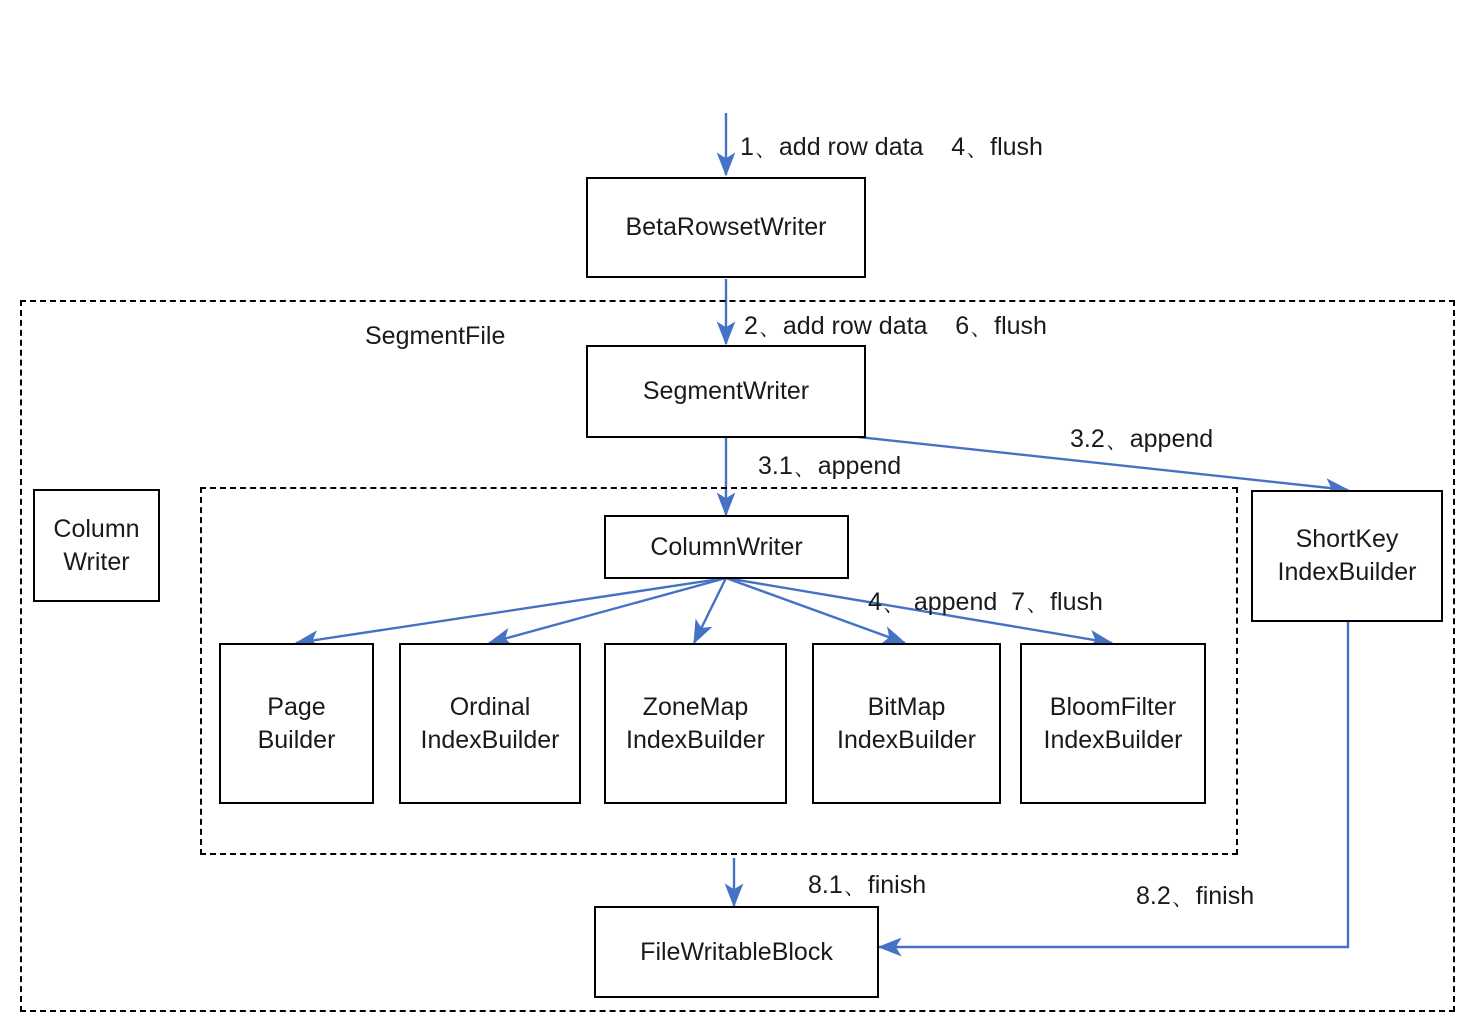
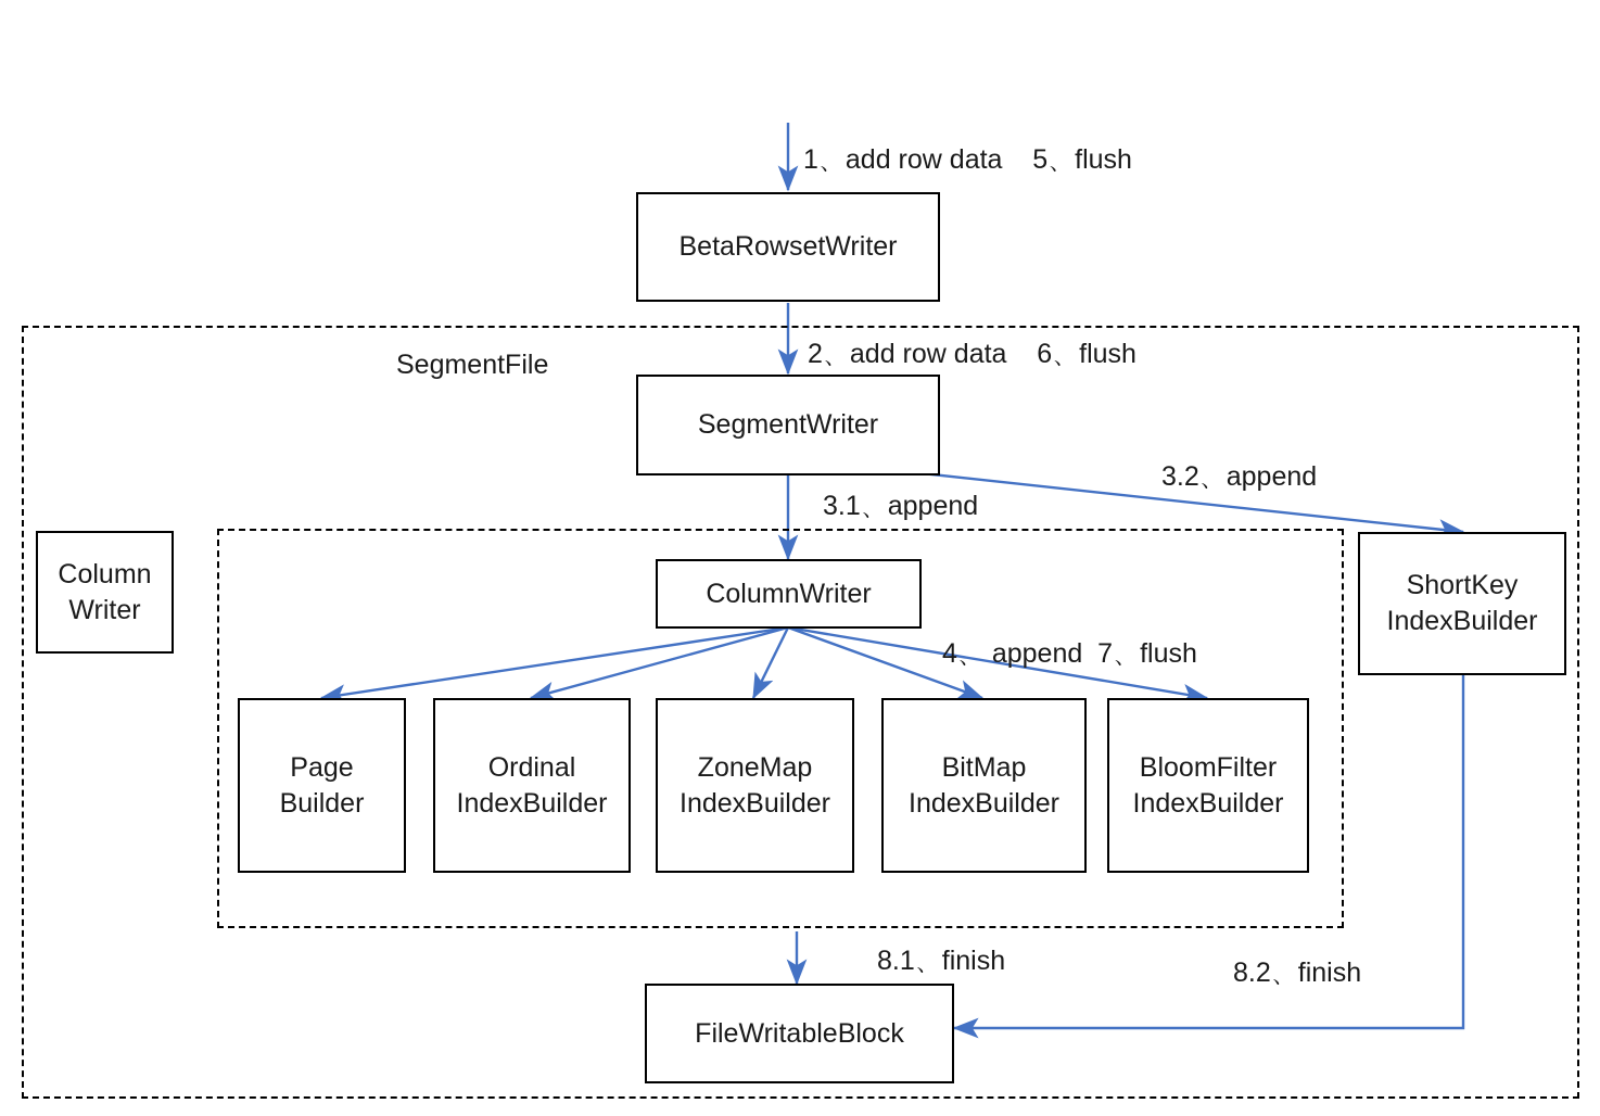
  SegmentFile
  BetaRowsetWriter
  SegmentWriter
  Column
  Writer
  ColumnWriter
  ShortKey
  IndexBuilder
  Page
  Builder
  Ordinal
  IndexBuilder
  ZoneMap
  IndexBuilder
  BitMap
  IndexBuilder
  BloomFilter
  IndexBuilder
  FileWritableBlock
- 1、add row data 4、flush
+ 1、add row data 5、flush
  2、add row data 6、flush
  3.1、append
  3.2、append
  4、 append 7、flush
  8.1、finish
  8.2、finish
